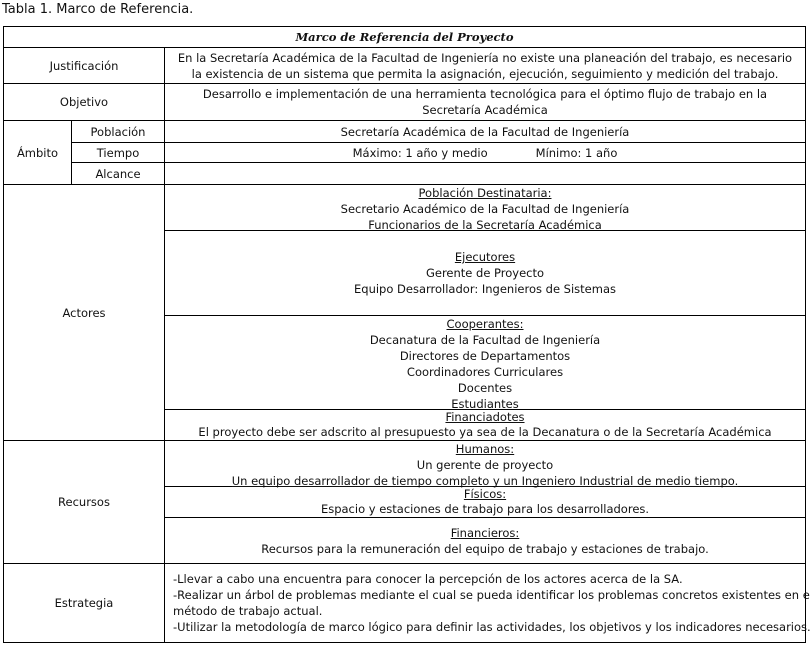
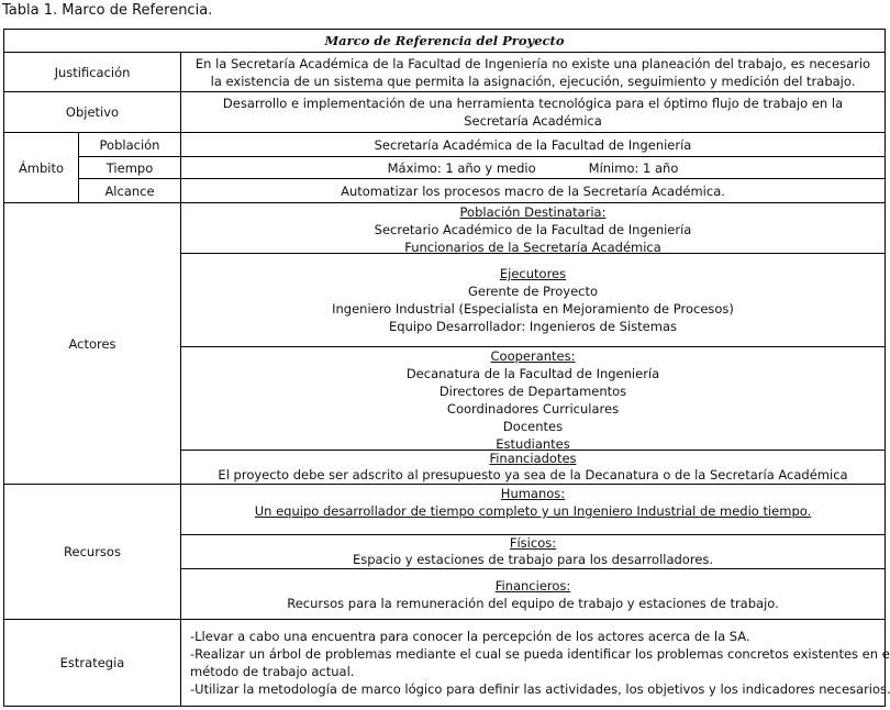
  Tabla 1. Marco de Referencia.
  Marco de Referencia del Proyecto
  Justificación
  En la Secretaría Académica de la Facultad de Ingeniería no existe una planeación del trabajo, es necesario la existencia de un sistema que permita la asignación, ejecución, seguimiento y medición del trabajo.
  Objetivo
  Desarrollo e implementación de una herramienta tecnológica para el óptimo flujo de trabajo en la Secretaría Académica
  Ámbito
  Población
  Secretaría Académica de la Facultad de Ingeniería
  Tiempo
  Máximo: 1 año y medio
  Mínimo: 1 año
  Alcance
+ Automatizar los procesos macro de la Secretaría Académica.
  Actores
  Población Destinataria:
  Secretario Académico de la Facultad de Ingeniería
  Funcionarios de la Secretaría Académica
  Ejecutores
  Gerente de Proyecto
+ Ingeniero Industrial (Especialista en Mejoramiento de Procesos)
  Equipo Desarrollador: Ingenieros de Sistemas
  Cooperantes:
  Decanatura de la Facultad de Ingeniería
  Directores de Departamentos
  Coordinadores Curriculares
  Docentes
  Estudiantes
  Financiadotes
  El proyecto debe ser adscrito al presupuesto ya sea de la Decanatura o de la Secretaría Académica
  Recursos
  Humanos:
- Un gerente de proyecto
  Un equipo desarrollador de tiempo completo y un Ingeniero Industrial de medio tiempo.
  Físicos:
  Espacio y estaciones de trabajo para los desarrolladores.
  Financieros:
  Recursos para la remuneración del equipo de trabajo y estaciones de trabajo.
  Estrategia
  -Llevar a cabo una encuentra para conocer la percepción de los actores acerca de la SA.
  -Realizar un árbol de problemas mediante el cual se pueda identificar los problemas concretos existentes en e
  método de trabajo actual.
  -Utilizar la metodología de marco lógico para definir las actividades, los objetivos y los indicadores necesarios.
